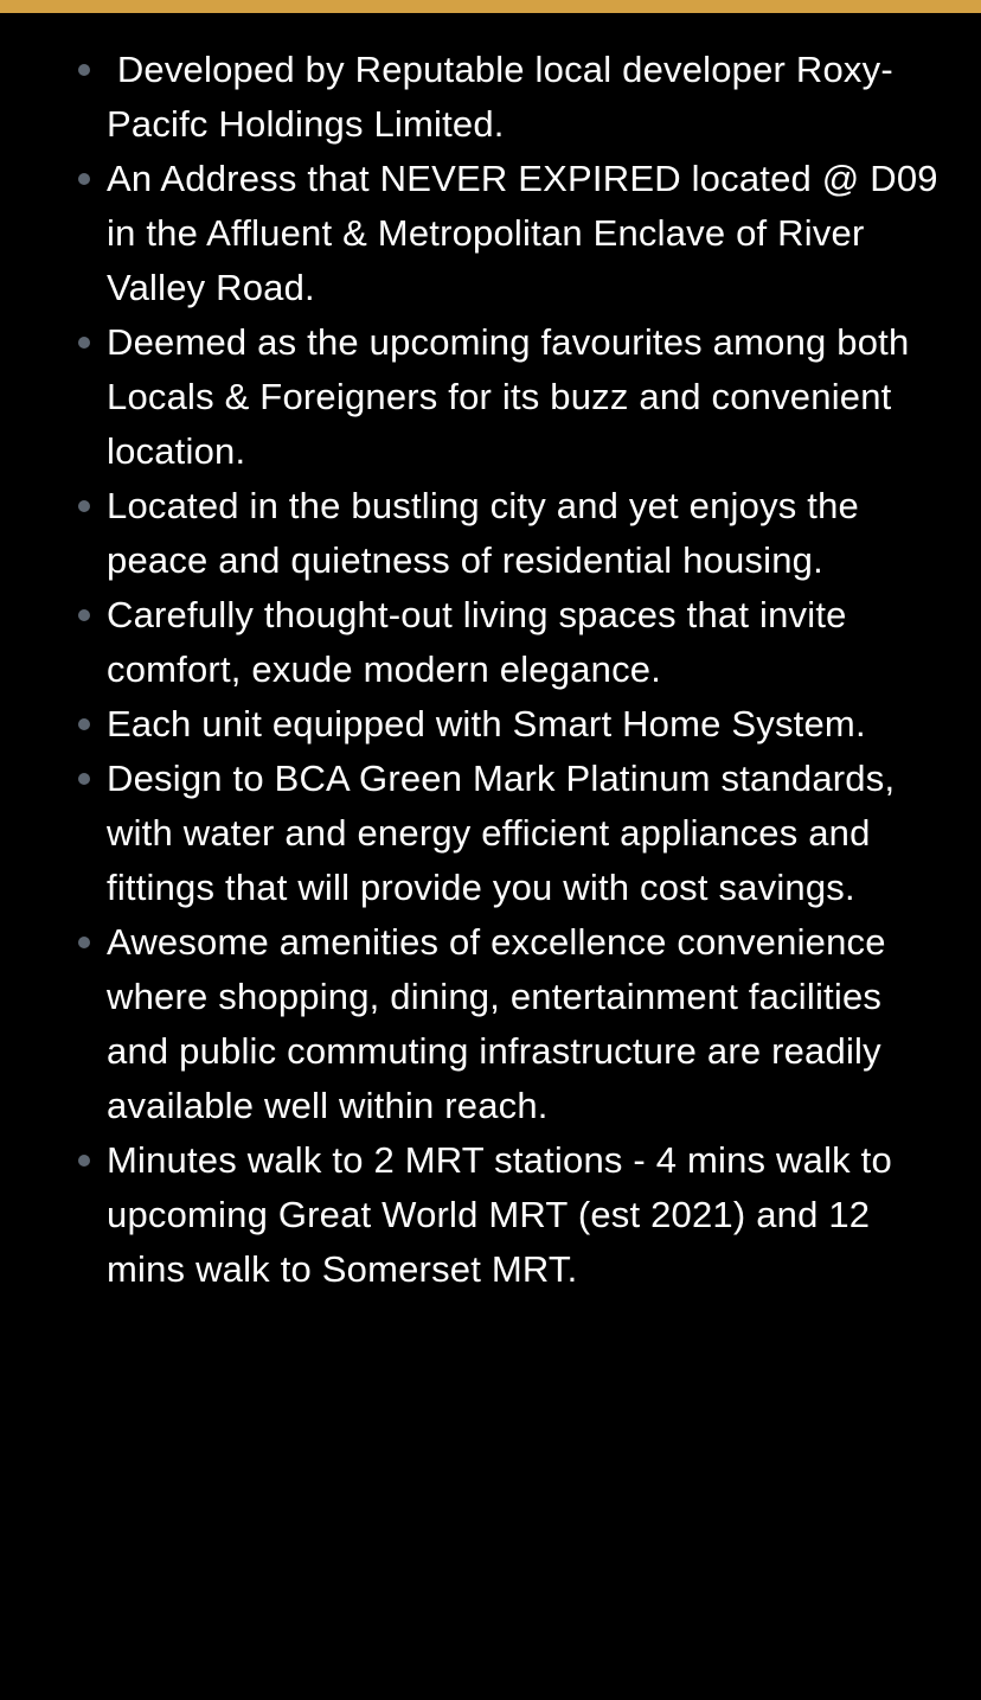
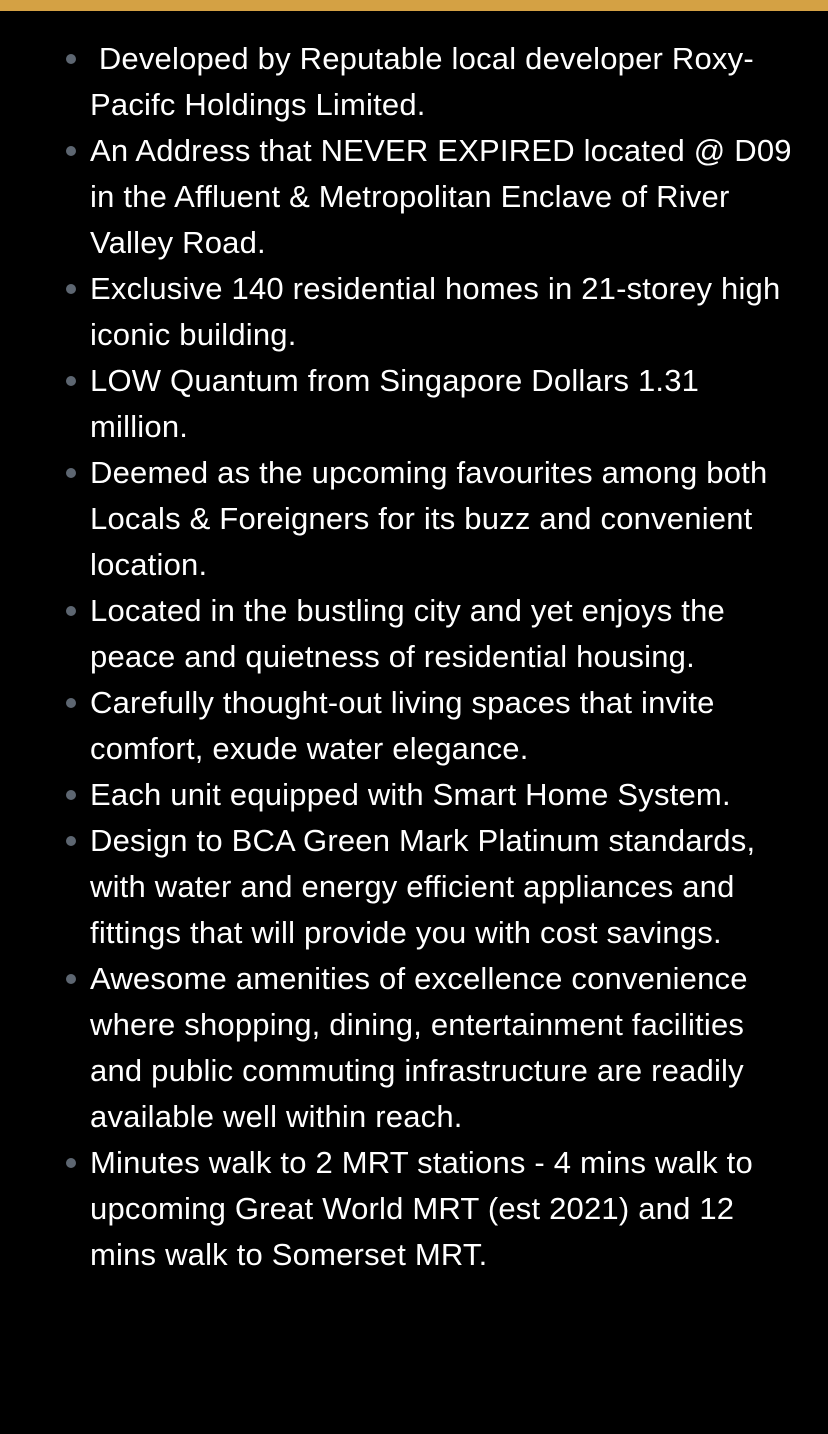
  Developed by Reputable local developer Roxy-Pacifc Holdings Limited.
  An Address that NEVER EXPIRED located @ D09 in the Affluent & Metropolitan Enclave of River Valley Road.
+ Exclusive 140 residential homes in 21-storey high iconic building.
+ LOW Quantum from Singapore Dollars 1.31 million.
  Deemed as the upcoming favourites among both Locals & Foreigners for its buzz and convenient location.
  Located in the bustling city and yet enjoys the peace and quietness of residential housing.
- Carefully thought-out living spaces that invite comfort, exude modern elegance.
+ Carefully thought-out living spaces that invite comfort, exude water elegance.
  Each unit equipped with Smart Home System.
  Design to BCA Green Mark Platinum standards, with water and energy efficient appliances and fittings that will provide you with cost savings.
  Awesome amenities of excellence convenience where shopping, dining, entertainment facilities and public commuting infrastructure are readily available well within reach.
  Minutes walk to 2 MRT stations - 4 mins walk to upcoming Great World MRT (est 2021) and 12 mins walk to Somerset MRT.
